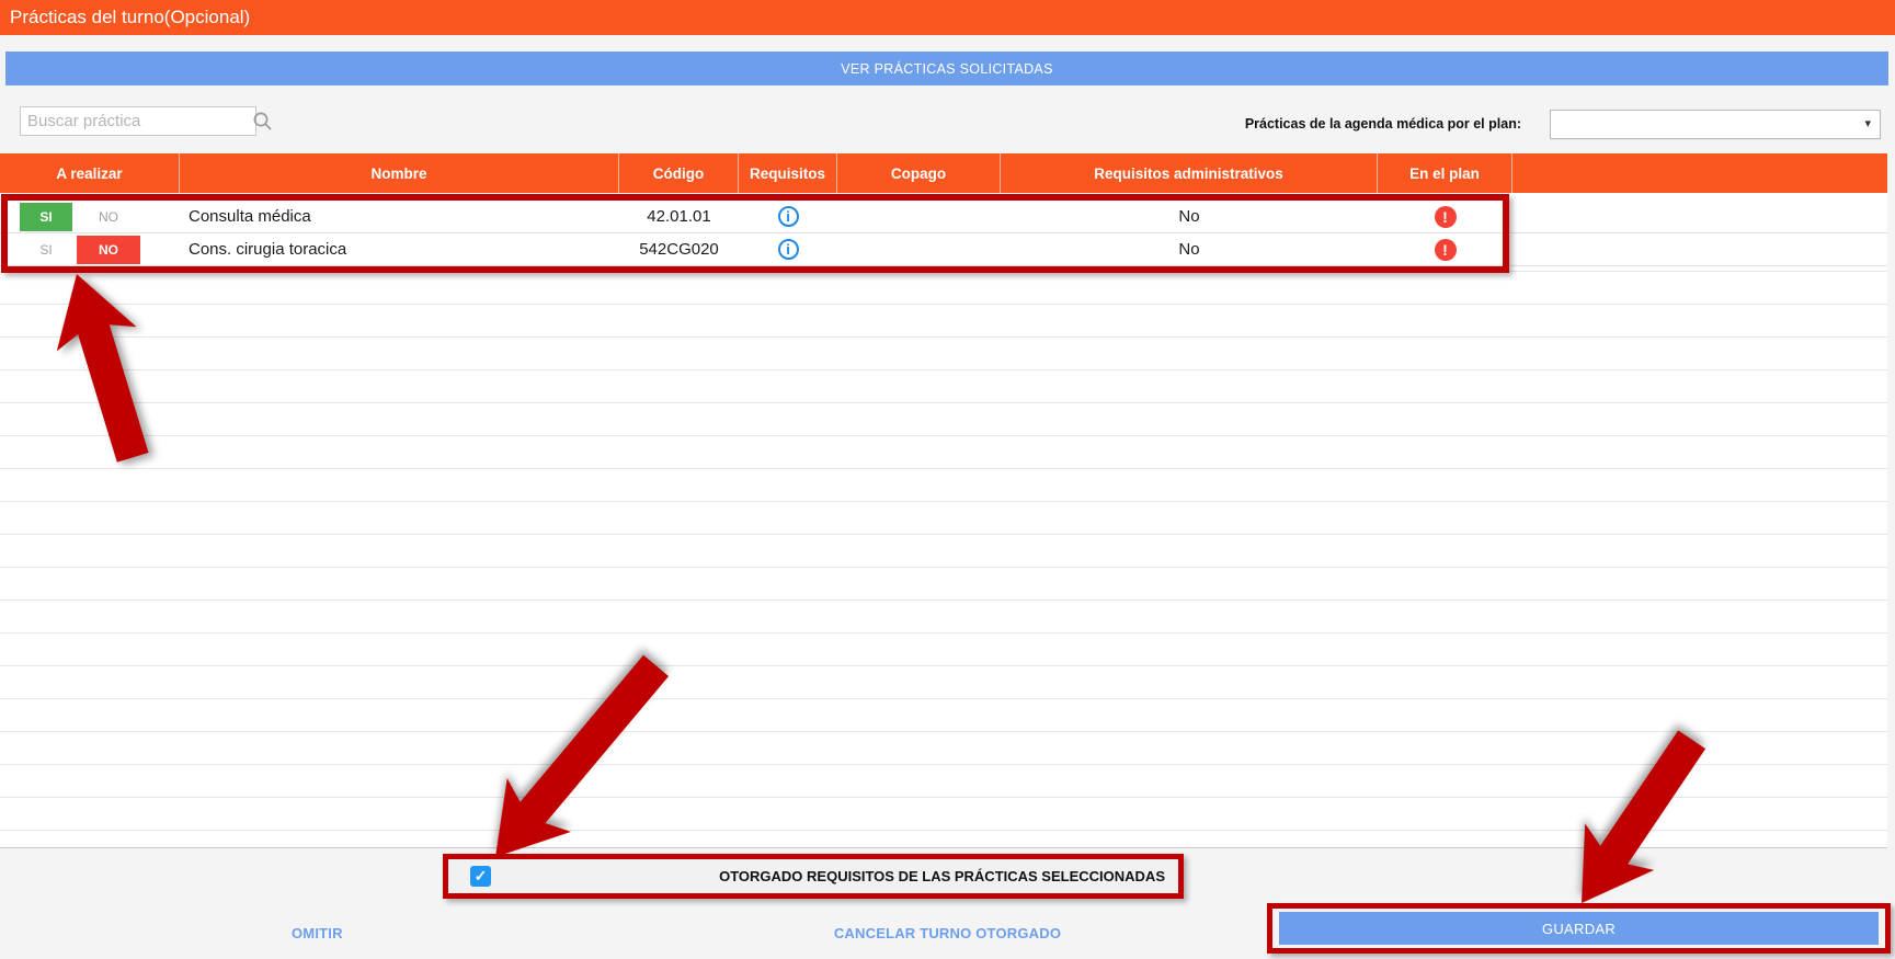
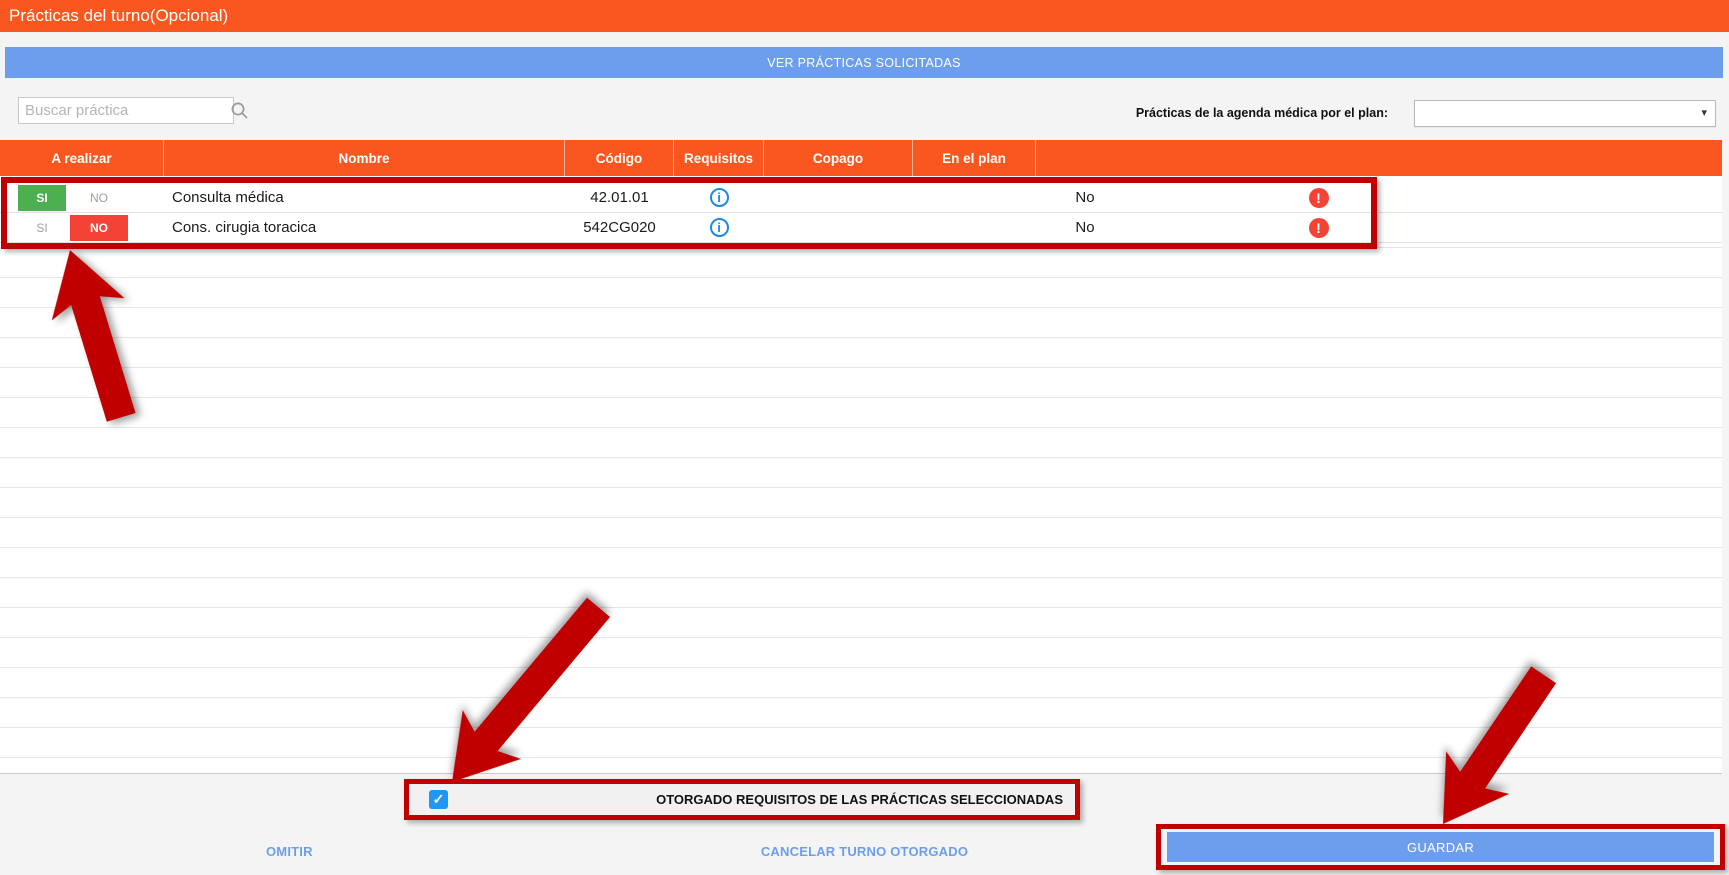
  Prácticas del turno(Opcional)
  VER PRÁCTICAS SOLICITADAS
  Buscar práctica
  Prácticas de la agenda médica por el plan:
  ▾
  A realizar
  Nombre
  Código
  Requisitos
  Copago
- Requisitos administrativos
  En el plan
  SI
  NO
  Consulta médica
  42.01.01
  i
  No
  !
  SI
  NO
  Cons. cirugia toracica
  542CG020
  i
  No
  !
  OMITIR
  CANCELAR TURNO OTORGADO
  ✓
  OTORGADO REQUISITOS DE LAS PRÁCTICAS SELECCIONADAS
  GUARDAR
